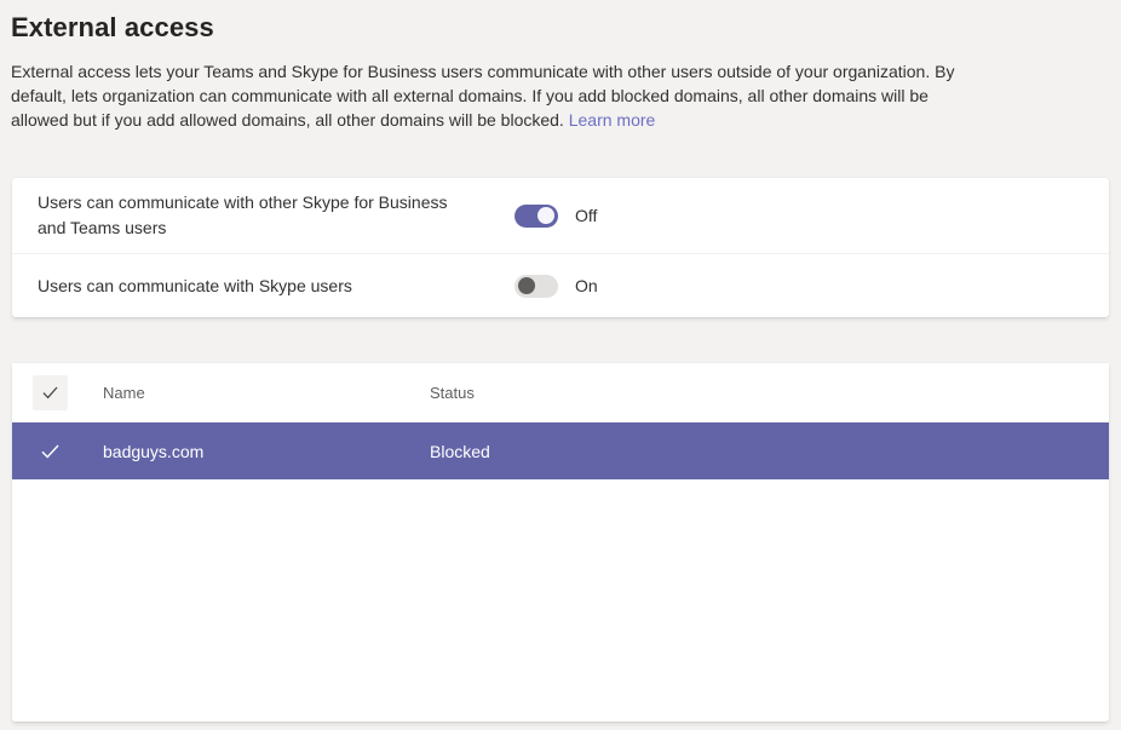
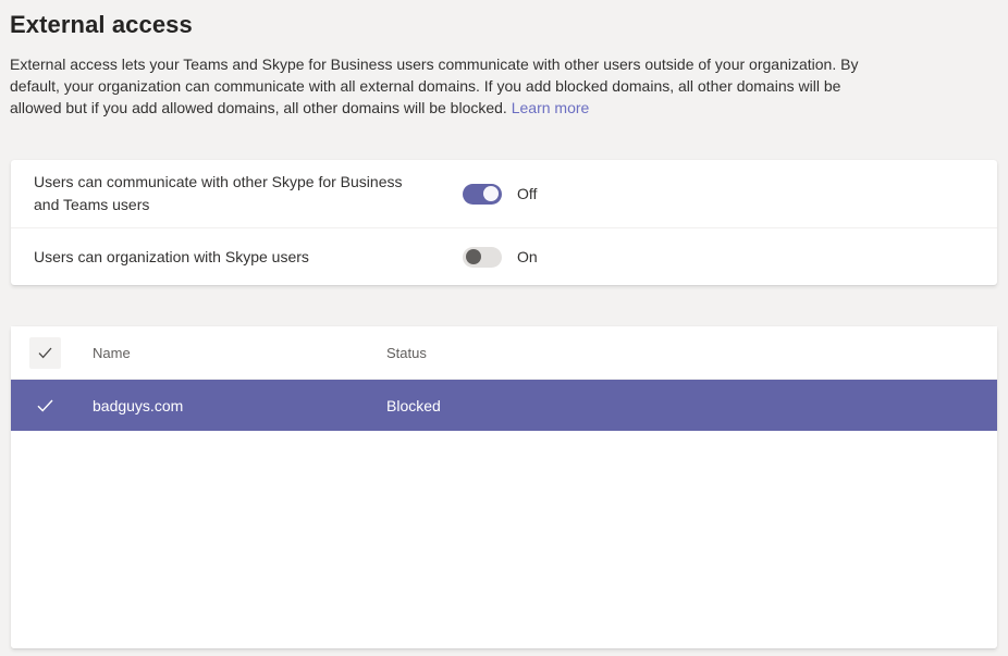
  External access
- External access lets your Teams and Skype for Business users communicate with other users outside of your organization. By default, lets organization can communicate with all external domains. If you add blocked domains, all other domains will be allowed but if you add allowed domains, all other domains will be blocked. Learn more
+ External access lets your Teams and Skype for Business users communicate with other users outside of your organization. By default, your organization can communicate with all external domains. If you add blocked domains, all other domains will be allowed but if you add allowed domains, all other domains will be blocked. Learn more
  Users can communicate with other Skype for Business and Teams users
  Off
- Users can communicate with Skype users
+ Users can organization with Skype users
  On
  Name
  Status
  badguys.com
  Blocked
